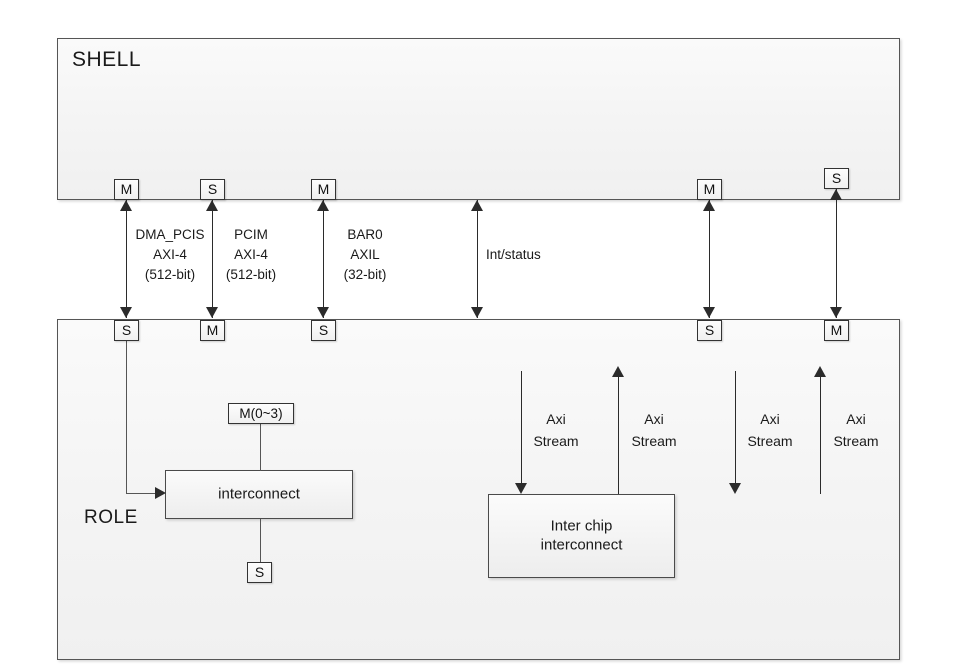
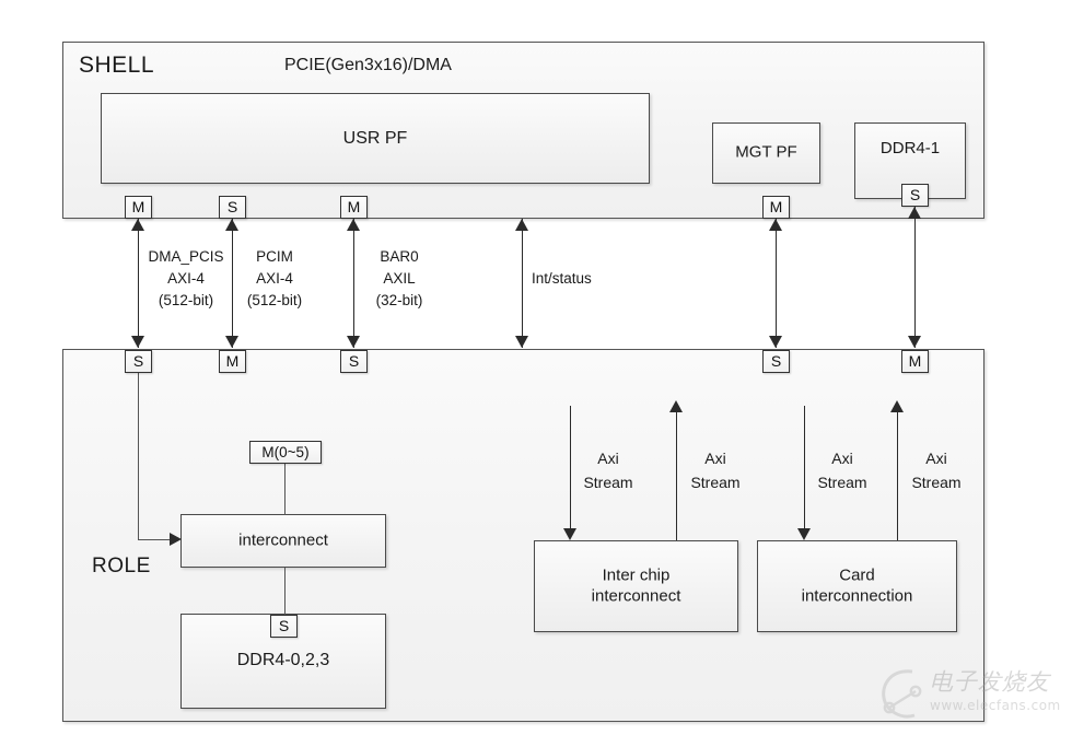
  SHELL
+ PCIE(Gen3x16)/DMA
+ USR PF
+ MGT PF
+ DDR4-1
  M
  S
  M
  M
  S
  ROLE
  S
  M
  S
  S
  M
  DMA_PCIS
  AXI-4
  (512-bit)
  PCIM
  AXI-4
  (512-bit)
  BAR0
  AXIL
  (32-bit)
  Int/status
- M(0~3)
+ M(0~5)
  interconnect
  S
+ DDR4-0,2,3
  Axi
  Stream
  Axi
  Stream
  Axi
  Stream
  Axi
  Stream
  Inter chip
  interconnect
+ Card
+ interconnection
+ 电子发烧友
+ www.elecfans.com
